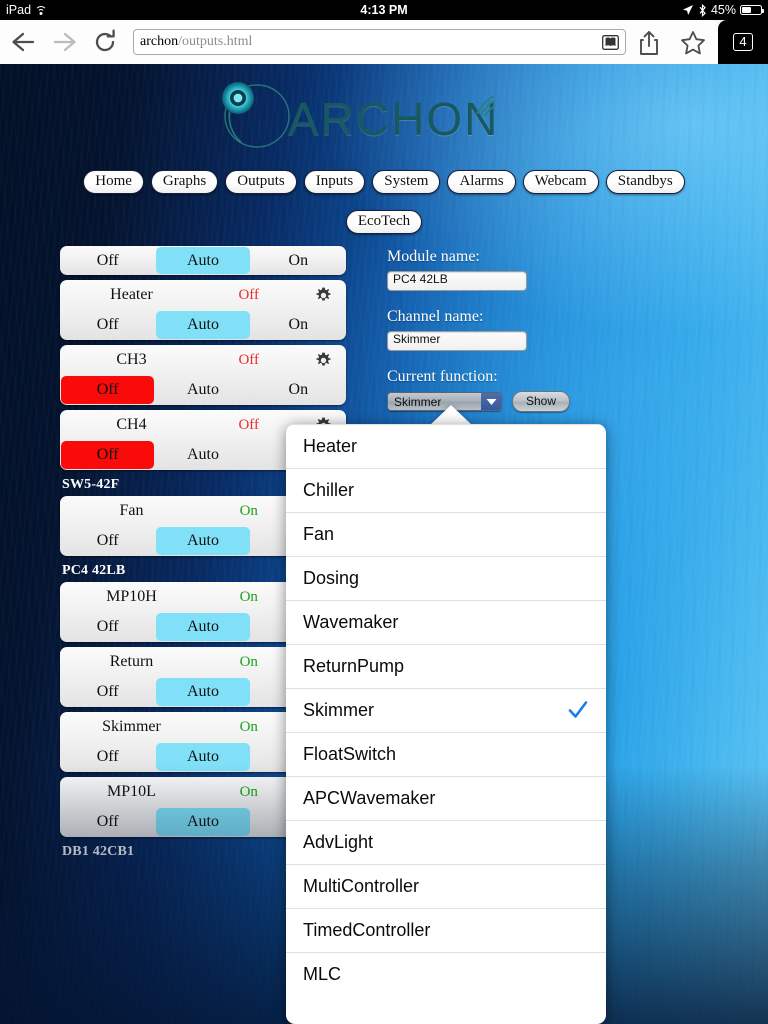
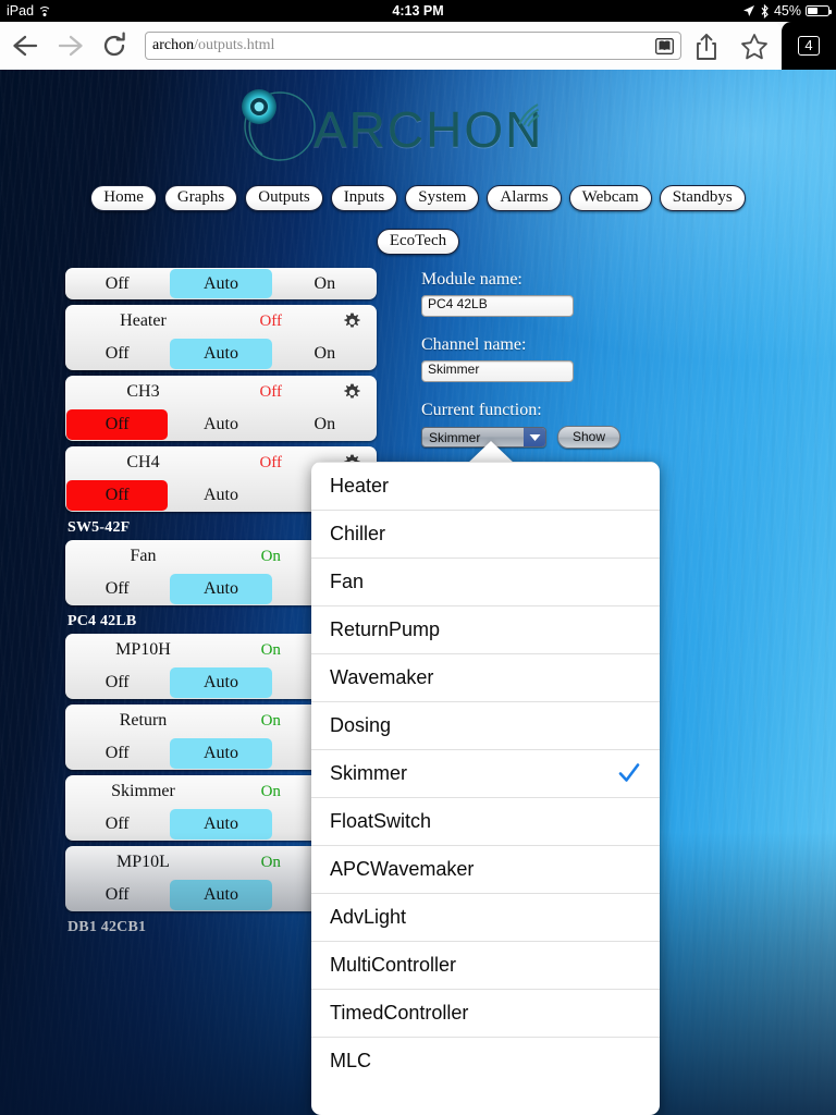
  iPad
  4:13 PM
  45%
  archon/outputs.html
  4
  ARCHON
  Home
  Graphs
  Outputs
  Inputs
  System
  Alarms
  Webcam
  Standbys
  EcoTech
  Off
  Auto
  On
  Heater
  Off
  Off
  Auto
  On
  CH3
  Off
  Off
  Auto
  On
  CH4
  Off
  Off
  Auto
  SW5-42F
  Fan
  On
  Off
  Auto
  PC4 42LB
  MP10H
  On
  Off
  Auto
  Return
  On
  Off
  Auto
  Skimmer
  On
  Off
  Auto
  Module name:
  PC4 42LB
  Channel name:
  Skimmer
  Current function:
  Skimmer
  Show
  Heater
  Chiller
  Fan
- Dosing
+ ReturnPump
  Wavemaker
- ReturnPump
+ Dosing
  Skimmer
  FloatSwitch
  APCWavemaker
  AdvLight
  MultiController
  TimedController
  MLC
